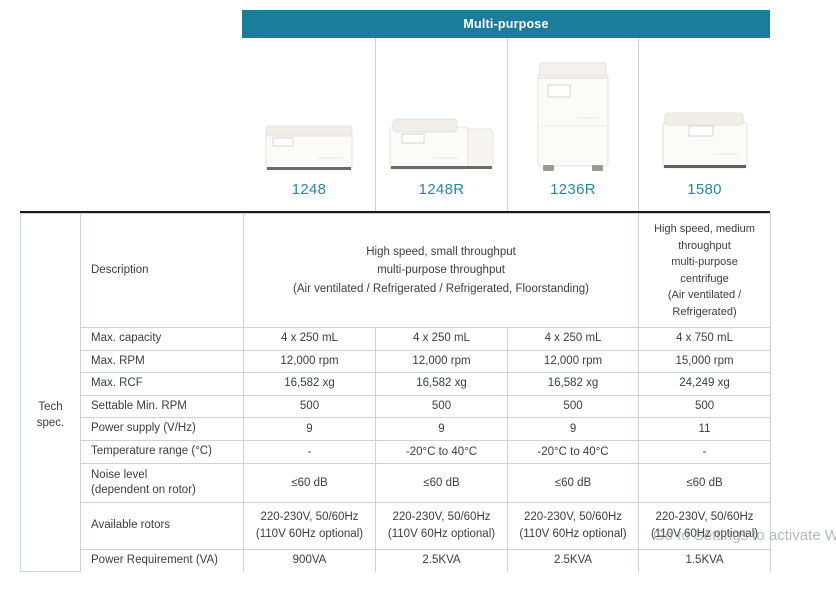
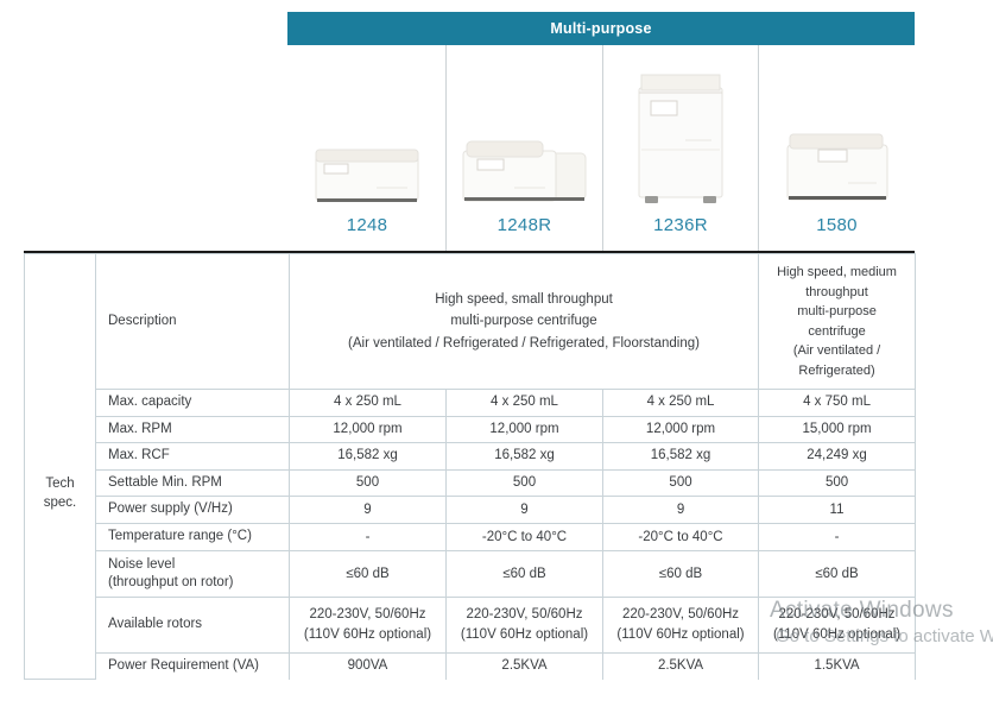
  Multi-purpose
  1248
  1248R
  1236R
  1580
- Tech spec.	Description	High speed, small throughput multi-purpose throughput (Air ventilated / Refrigerated / Refrigerated, Floorstanding)	High speed, medium throughput multi-purpose centrifuge (Air ventilated / Refrigerated)
+ Tech spec.	Description	High speed, small throughput multi-purpose centrifuge (Air ventilated / Refrigerated / Refrigerated, Floorstanding)	High speed, medium throughput multi-purpose centrifuge (Air ventilated / Refrigerated)
  Max. capacity	4 x 250 mL	4 x 250 mL	4 x 250 mL	4 x 750 mL
  Max. RPM	12,000 rpm	12,000 rpm	12,000 rpm	15,000 rpm
  Max. RCF	16,582 xg	16,582 xg	16,582 xg	24,249 xg
  Settable Min. RPM	500	500	500	500
  Power supply (V/Hz)	9	9	9	11
  Temperature range (°C)	-	-20°C to 40°C	-20°C to 40°C	-
- Noise level (dependent on rotor)	≤60 dB	≤60 dB	≤60 dB	≤60 dB
+ Noise level (throughput on rotor)	≤60 dB	≤60 dB	≤60 dB	≤60 dB
  Available rotors	220-230V, 50/60Hz (110V 60Hz optional)	220-230V, 50/60Hz (110V 60Hz optional)	220-230V, 50/60Hz (110V 60Hz optional)	220-230V, 50/60Hz (110V 60Hz optional)
  Power Requirement (VA)	900VA	2.5KVA	2.5KVA	1.5KVA
+ Activate Windows
  Go to Settings to activate W
